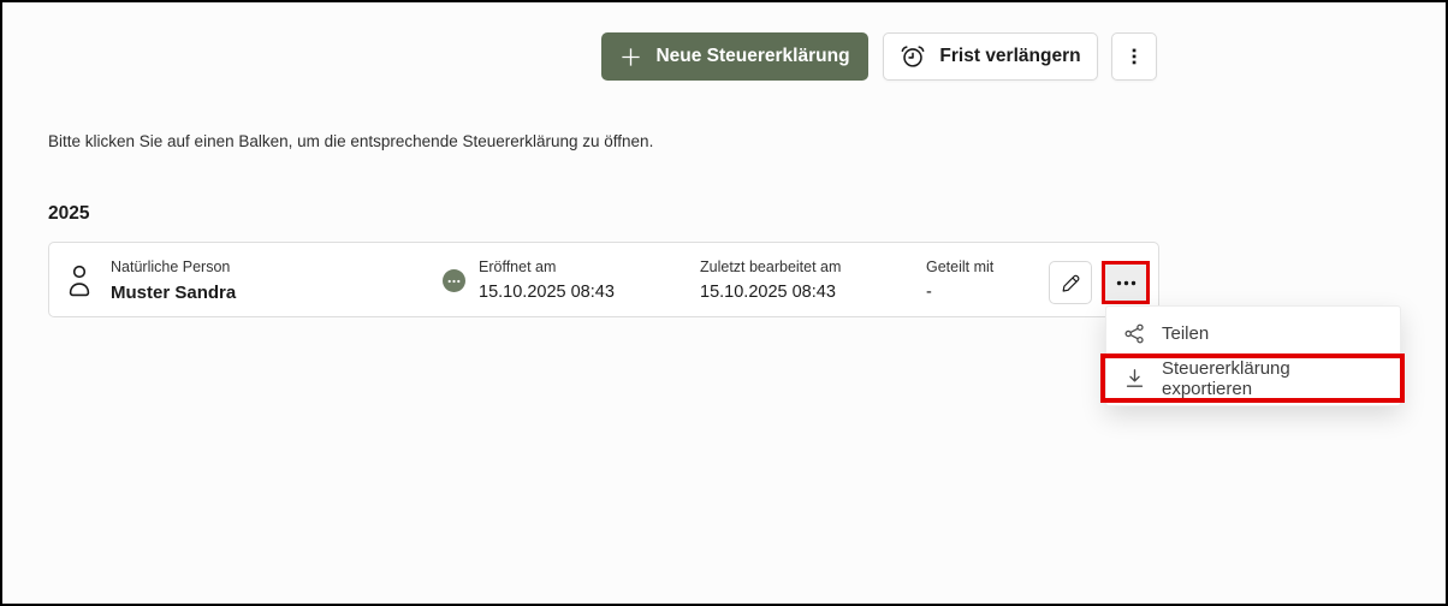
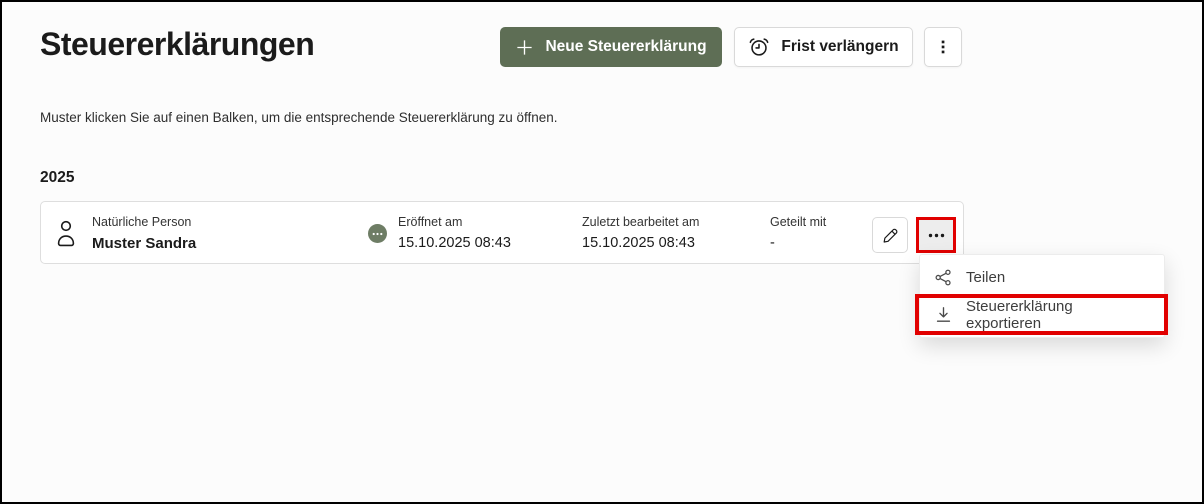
+ Steuererklärungen
  Neue Steuererklärung
  Frist verlängern
- Bitte klicken Sie auf einen Balken, um die entsprechende Steuererklärung zu öffnen.
+ Muster klicken Sie auf einen Balken, um die entsprechende Steuererklärung zu öffnen.
  2025
  Natürliche Person
  Muster Sandra
  Eröffnet am
  15.10.2025 08:43
  Zuletzt bearbeitet am
  15.10.2025 08:43
  Geteilt mit
  -
  Teilen
  Steuererklärung exportieren
